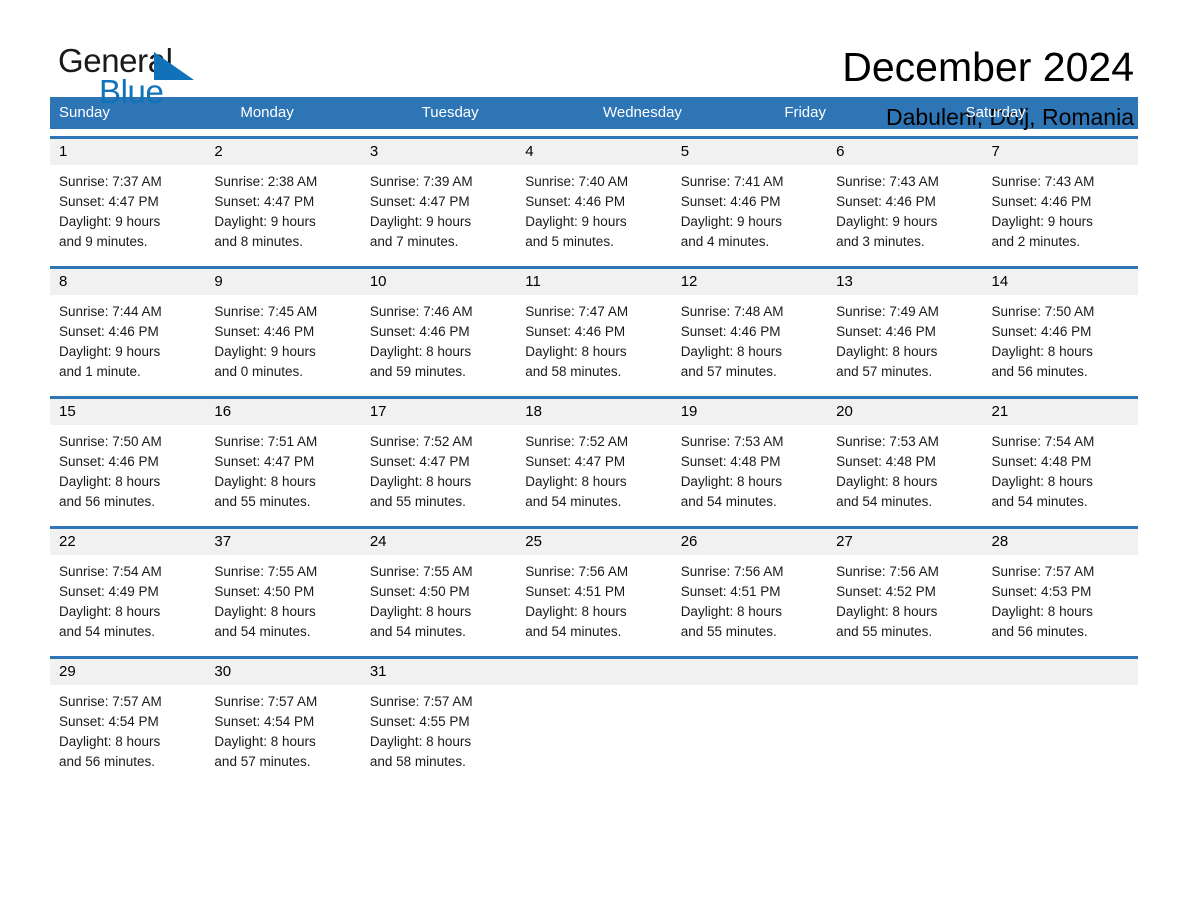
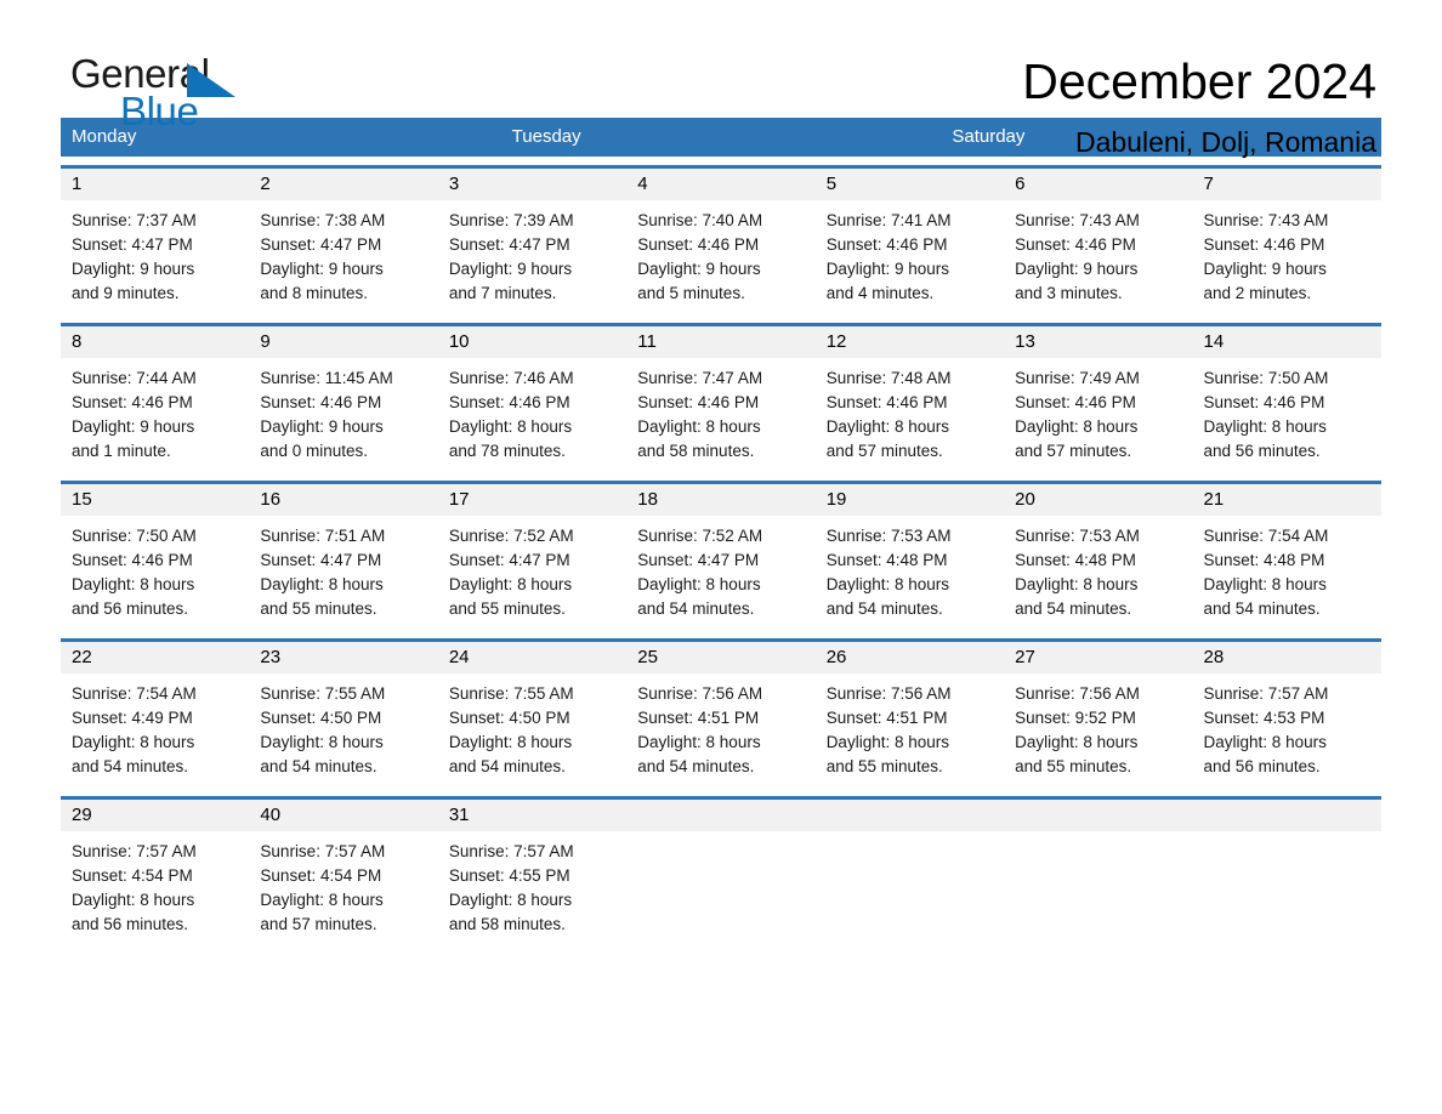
  General
  Blue
  December 2024
  Dabuleni, Dolj, Romania
- Sunday
  Monday
  Tuesday
- Wednesday
- Friday
  Saturday
  1
  Sunrise: 7:37 AM
  Sunset: 4:47 PM
  Daylight: 9 hours
  and 9 minutes.
  2
- Sunrise: 2:38 AM
+ Sunrise: 7:38 AM
  Sunset: 4:47 PM
  Daylight: 9 hours
  and 8 minutes.
  3
  Sunrise: 7:39 AM
  Sunset: 4:47 PM
  Daylight: 9 hours
  and 7 minutes.
  4
  Sunrise: 7:40 AM
  Sunset: 4:46 PM
  Daylight: 9 hours
  and 5 minutes.
  5
  Sunrise: 7:41 AM
  Sunset: 4:46 PM
  Daylight: 9 hours
  and 4 minutes.
  6
  Sunrise: 7:43 AM
  Sunset: 4:46 PM
  Daylight: 9 hours
  and 3 minutes.
  7
  Sunrise: 7:43 AM
  Sunset: 4:46 PM
  Daylight: 9 hours
  and 2 minutes.
  8
  Sunrise: 7:44 AM
  Sunset: 4:46 PM
  Daylight: 9 hours
  and 1 minute.
  9
- Sunrise: 7:45 AM
+ Sunrise: 11:45 AM
  Sunset: 4:46 PM
  Daylight: 9 hours
  and 0 minutes.
  10
  Sunrise: 7:46 AM
  Sunset: 4:46 PM
  Daylight: 8 hours
- and 59 minutes.
+ and 78 minutes.
  11
  Sunrise: 7:47 AM
  Sunset: 4:46 PM
  Daylight: 8 hours
  and 58 minutes.
  12
  Sunrise: 7:48 AM
  Sunset: 4:46 PM
  Daylight: 8 hours
  and 57 minutes.
  13
  Sunrise: 7:49 AM
  Sunset: 4:46 PM
  Daylight: 8 hours
  and 57 minutes.
  14
  Sunrise: 7:50 AM
  Sunset: 4:46 PM
  Daylight: 8 hours
  and 56 minutes.
  15
  Sunrise: 7:50 AM
  Sunset: 4:46 PM
  Daylight: 8 hours
  and 56 minutes.
  16
  Sunrise: 7:51 AM
  Sunset: 4:47 PM
  Daylight: 8 hours
  and 55 minutes.
  17
  Sunrise: 7:52 AM
  Sunset: 4:47 PM
  Daylight: 8 hours
  and 55 minutes.
  18
  Sunrise: 7:52 AM
  Sunset: 4:47 PM
  Daylight: 8 hours
  and 54 minutes.
  19
  Sunrise: 7:53 AM
  Sunset: 4:48 PM
  Daylight: 8 hours
  and 54 minutes.
  20
  Sunrise: 7:53 AM
  Sunset: 4:48 PM
  Daylight: 8 hours
  and 54 minutes.
  21
  Sunrise: 7:54 AM
  Sunset: 4:48 PM
  Daylight: 8 hours
  and 54 minutes.
  22
  Sunrise: 7:54 AM
  Sunset: 4:49 PM
  Daylight: 8 hours
  and 54 minutes.
- 37
+ 23
  Sunrise: 7:55 AM
  Sunset: 4:50 PM
  Daylight: 8 hours
  and 54 minutes.
  24
  Sunrise: 7:55 AM
  Sunset: 4:50 PM
  Daylight: 8 hours
  and 54 minutes.
  25
  Sunrise: 7:56 AM
  Sunset: 4:51 PM
  Daylight: 8 hours
  and 54 minutes.
  26
  Sunrise: 7:56 AM
  Sunset: 4:51 PM
  Daylight: 8 hours
  and 55 minutes.
  27
  Sunrise: 7:56 AM
- Sunset: 4:52 PM
+ Sunset: 9:52 PM
  Daylight: 8 hours
  and 55 minutes.
  28
  Sunrise: 7:57 AM
  Sunset: 4:53 PM
  Daylight: 8 hours
  and 56 minutes.
  29
  Sunrise: 7:57 AM
  Sunset: 4:54 PM
  Daylight: 8 hours
  and 56 minutes.
- 30
+ 40
  Sunrise: 7:57 AM
  Sunset: 4:54 PM
  Daylight: 8 hours
  and 57 minutes.
  31
  Sunrise: 7:57 AM
  Sunset: 4:55 PM
  Daylight: 8 hours
  and 58 minutes.
